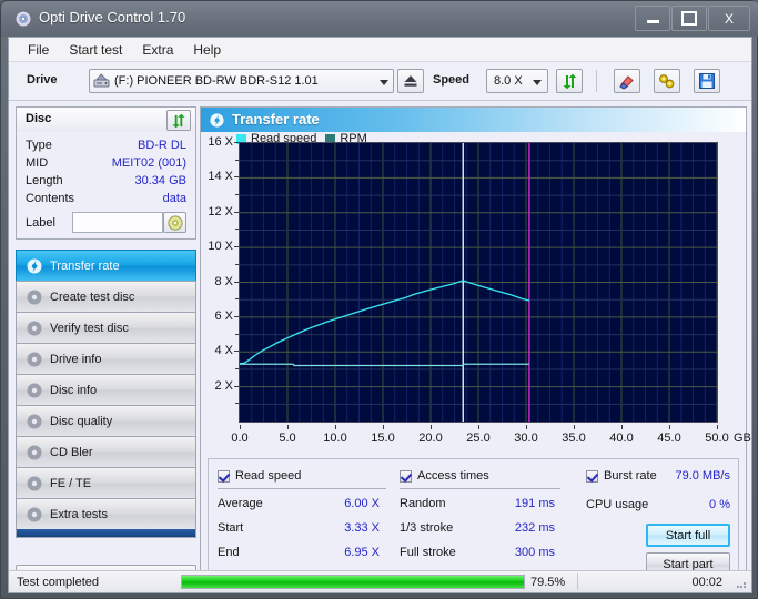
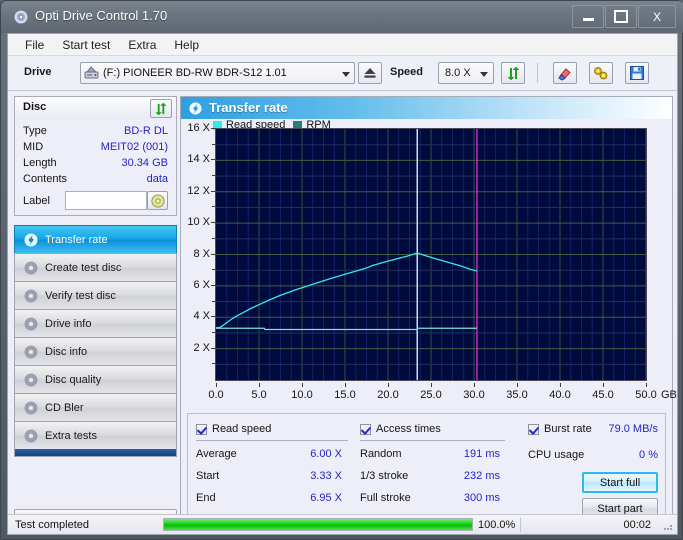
  Opti Drive Control 1.70
  X
  File
  Start test
  Extra
  Help
  Drive
  (F:) PIONEER BD-RW BDR-S12 1.01
  Speed
  8.0 X
  Disc
  Type
  BD-R DL
  MID
  MEIT02 (001)
  Length
  30.34 GB
  Contents
  data
  Label
  Transfer rate
  Create test disc
  Verify test disc
  Drive info
  Disc info
  Disc quality
  CD Bler
- FE / TE
  Extra tests
  Transfer rate
  Read speed
  RPM
  2 X
  4 X
  6 X
  8 X
  10 X
  12 X
  14 X
  16 X
  GB
  0.0
  5.0
  10.0
  15.0
  20.0
  25.0
  30.0
  35.0
  40.0
  45.0
  50.0
  Read speed
  Average
  6.00 X
  Start
  3.33 X
  End
  6.95 X
  Access times
  Random
  191 ms
  1/3 stroke
  232 ms
  Full stroke
  300 ms
  Burst rate
  79.0 MB/s
  CPU usage
  0 %
  Start full
  Start part
  Test completed
- 79.5%
+ 100.0%
  00:02
